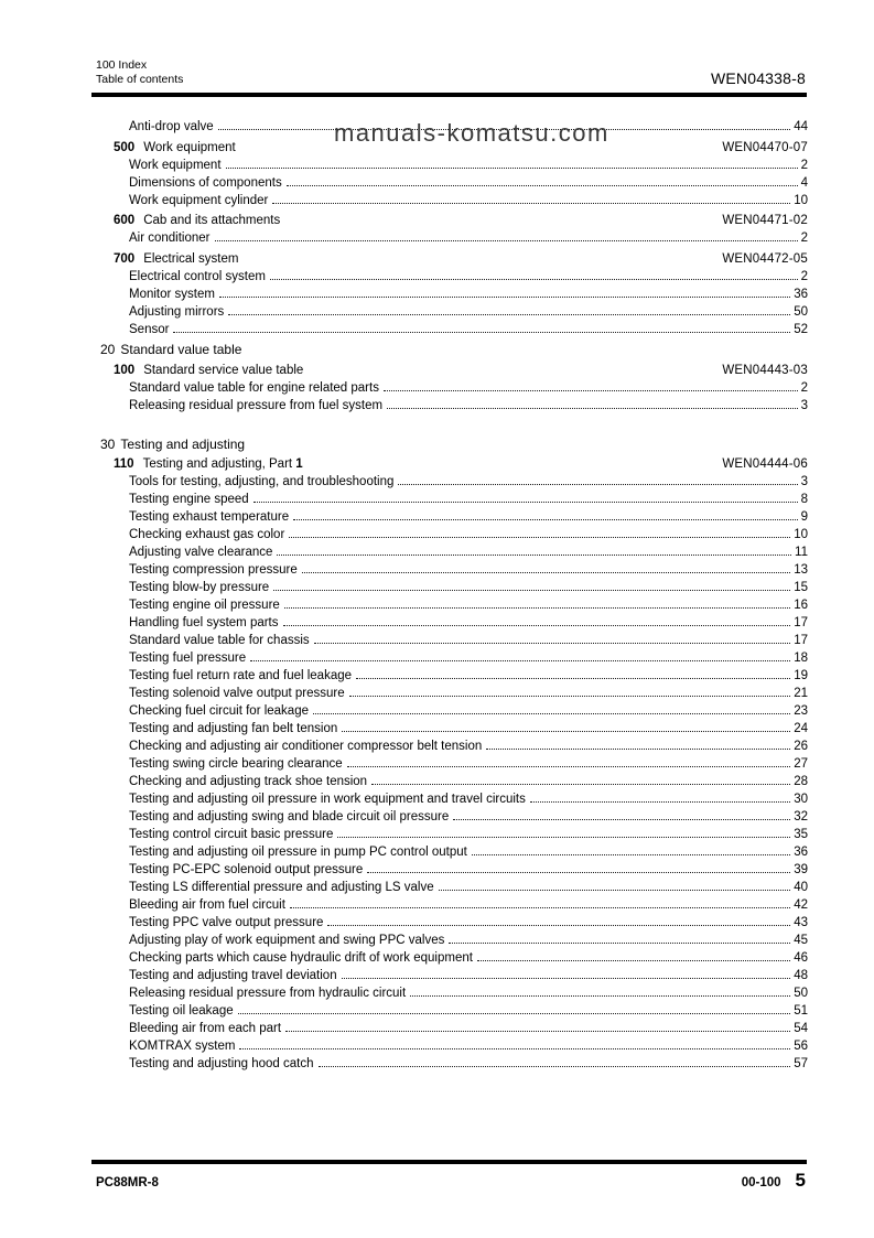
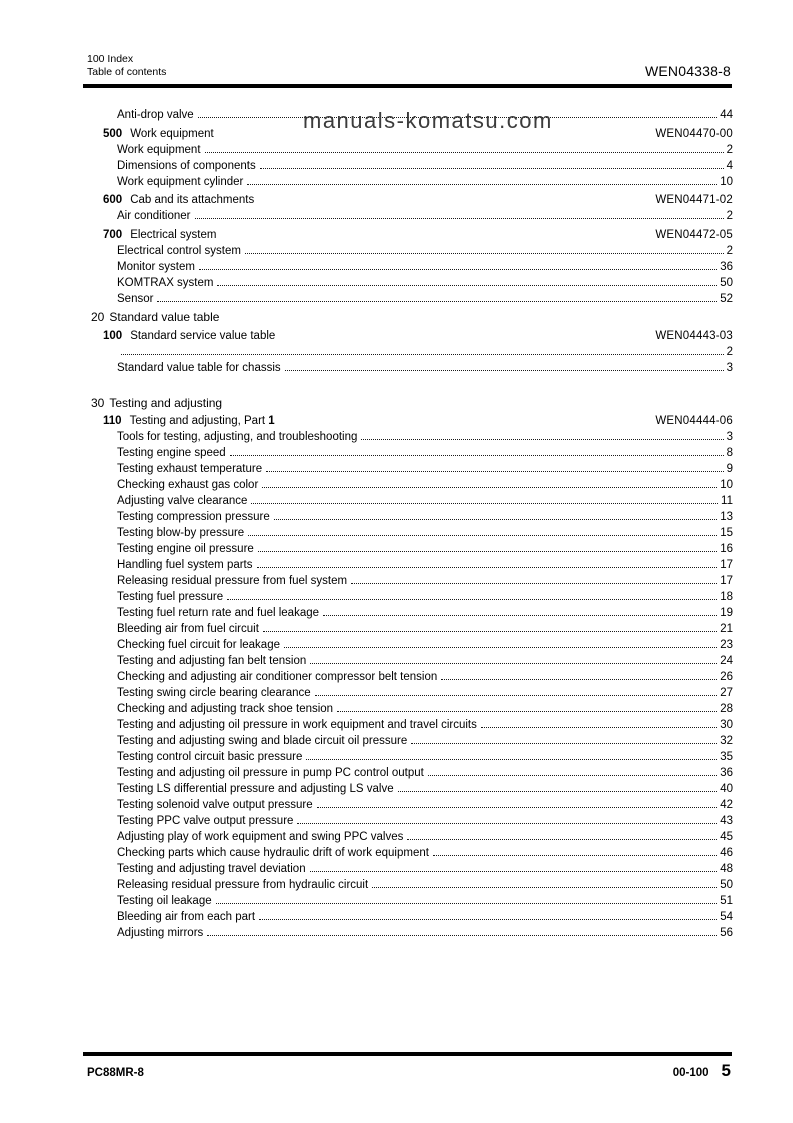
  100 Index
  Table of contents
  WEN04338-8
  Anti-drop valve
  44
  500
  Work equipment
- WEN04470-07
+ WEN04470-00
  Work equipment
  2
  Dimensions of components
  4
  Work equipment cylinder
  10
  600
  Cab and its attachments
  WEN04471-02
  Air conditioner
  2
  700
  Electrical system
  WEN04472-05
  Electrical control system
  2
  Monitor system
  36
- Adjusting mirrors
+ KOMTRAX system
  50
  Sensor
  52
  20
  Standard value table
  100
  Standard service value table
  WEN04443-03
- Standard value table for engine related parts
  2
- Releasing residual pressure from fuel system
+ Standard value table for chassis
  3
  30
  Testing and adjusting
  110
  Testing and adjusting, Part
  1
  WEN04444-06
  Tools for testing, adjusting, and troubleshooting
  3
  Testing engine speed
  8
  Testing exhaust temperature
  9
  Checking exhaust gas color
  10
  Adjusting valve clearance
  11
  Testing compression pressure
  13
  Testing blow-by pressure
  15
  Testing engine oil pressure
  16
  Handling fuel system parts
  17
- Standard value table for chassis
+ Releasing residual pressure from fuel system
  17
  Testing fuel pressure
  18
  Testing fuel return rate and fuel leakage
  19
- Testing solenoid valve output pressure
+ Bleeding air from fuel circuit
  21
  Checking fuel circuit for leakage
  23
  Testing and adjusting fan belt tension
  24
  Checking and adjusting air conditioner compressor belt tension
  26
  Testing swing circle bearing clearance
  27
  Checking and adjusting track shoe tension
  28
  Testing and adjusting oil pressure in work equipment and travel circuits
  30
  Testing and adjusting swing and blade circuit oil pressure
  32
  Testing control circuit basic pressure
  35
  Testing and adjusting oil pressure in pump PC control output
  36
- Testing PC-EPC solenoid output pressure
- 39
  Testing LS differential pressure and adjusting LS valve
  40
- Bleeding air from fuel circuit
+ Testing solenoid valve output pressure
  42
  Testing PPC valve output pressure
  43
  Adjusting play of work equipment and swing PPC valves
  45
  Checking parts which cause hydraulic drift of work equipment
  46
  Testing and adjusting travel deviation
  48
  Releasing residual pressure from hydraulic circuit
  50
  Testing oil leakage
  51
  Bleeding air from each part
  54
- KOMTRAX system
+ Adjusting mirrors
  56
- Testing and adjusting hood catch
- 57
  manuals-komatsu.com
  PC88MR-8
  00-100
  5
